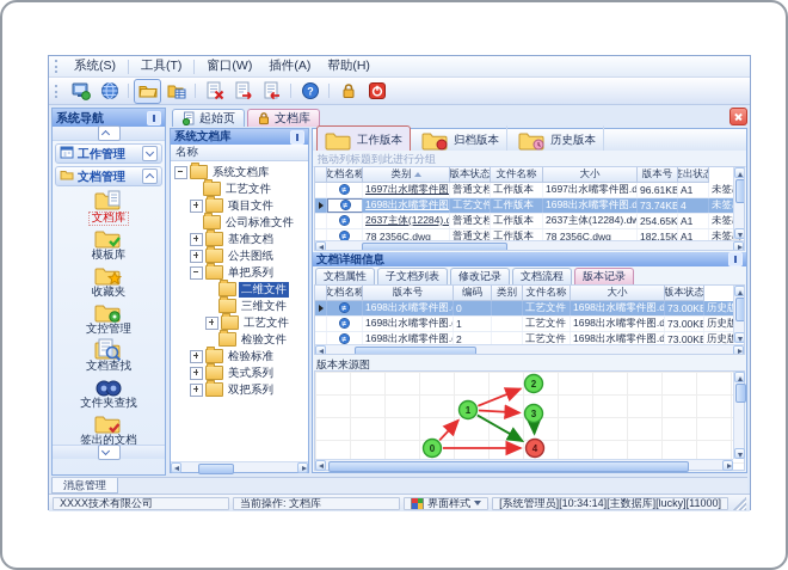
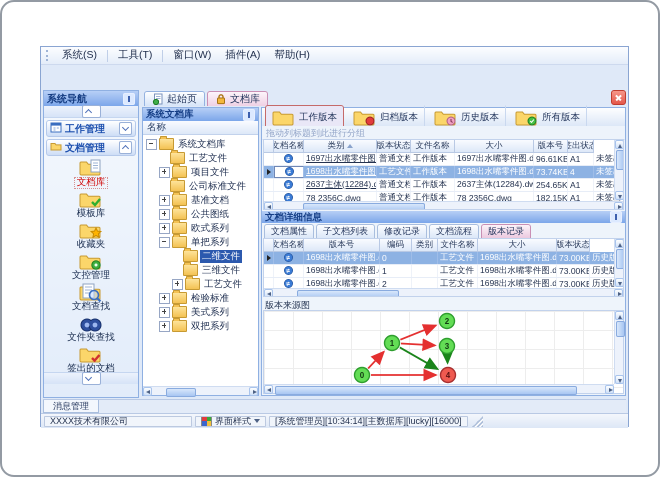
  系统(S)
  工具(T)
  窗口(W)
  插件(A)
  帮助(H)
- ?
  系统导航
  工作管理
  文档管理
  文档库
  模板库
  收藏夹
  文控管理
  文档查找
  文件夹查找
  签出的文档
  起始页
  文档库
  系统文档库
  名称
  系统文档库
  工艺文件
  项目文件
  公司标准文件
  基准文档
  公共图纸
+ 欧式系列
  单把系列
  二维文件
  三维文件
  工艺文件
- 检验文件
  检验标准
  美式系列
  双把系列
  工作版本
  归档版本
  历史版本
+ 所有版本
  拖动列标题到此进行分组
  文档名称
  类别
  版本状态
  文件名称
  大小
  版本号
  签出状
  1697出水嘴零件图
  普通文档
  工作版本
  1697出水嘴零件图.d
  96.61KB
  A1
  1698出水嘴零件图
  工艺文件
  工作版本
  1698出水嘴零件图.d
  73.74KB
  4
  2637主体(12284).d
  普通文档
  工作版本
  2637主体(12284).dw
  254.65K
  A1
  78 2356C.dwg
  普通文档
  工作版本
  78 2356C.dwg
  182.15K
  A1
  文档详细信息
  文档属性
  子文档列表
  修改记录
  文档流程
  版本记录
  文档名称
  版本号
  编码
  类别
  文件名称
  大小
  版本状态
  1698出水嘴零件图.
  0
  工艺文件
  1698出水嘴零件图.d
  73.00KB
  1698出水嘴零件图.
  1
  工艺文件
  1698出水嘴零件图.d
  73.00KB
  1698出水嘴零件图.
  2
  工艺文件
  1698出水嘴零件图.d
  73.00KB
  版本来源图
  0
  1
  2
  3
  4
  消息管理
  XXXX技术有限公司
- 当前操作: 文档库
  界面样式
- [系统管理员][10:34:14][主数据库][lucky][11000]
+ [系统管理员][10:34:14][主数据库][lucky][16000]
